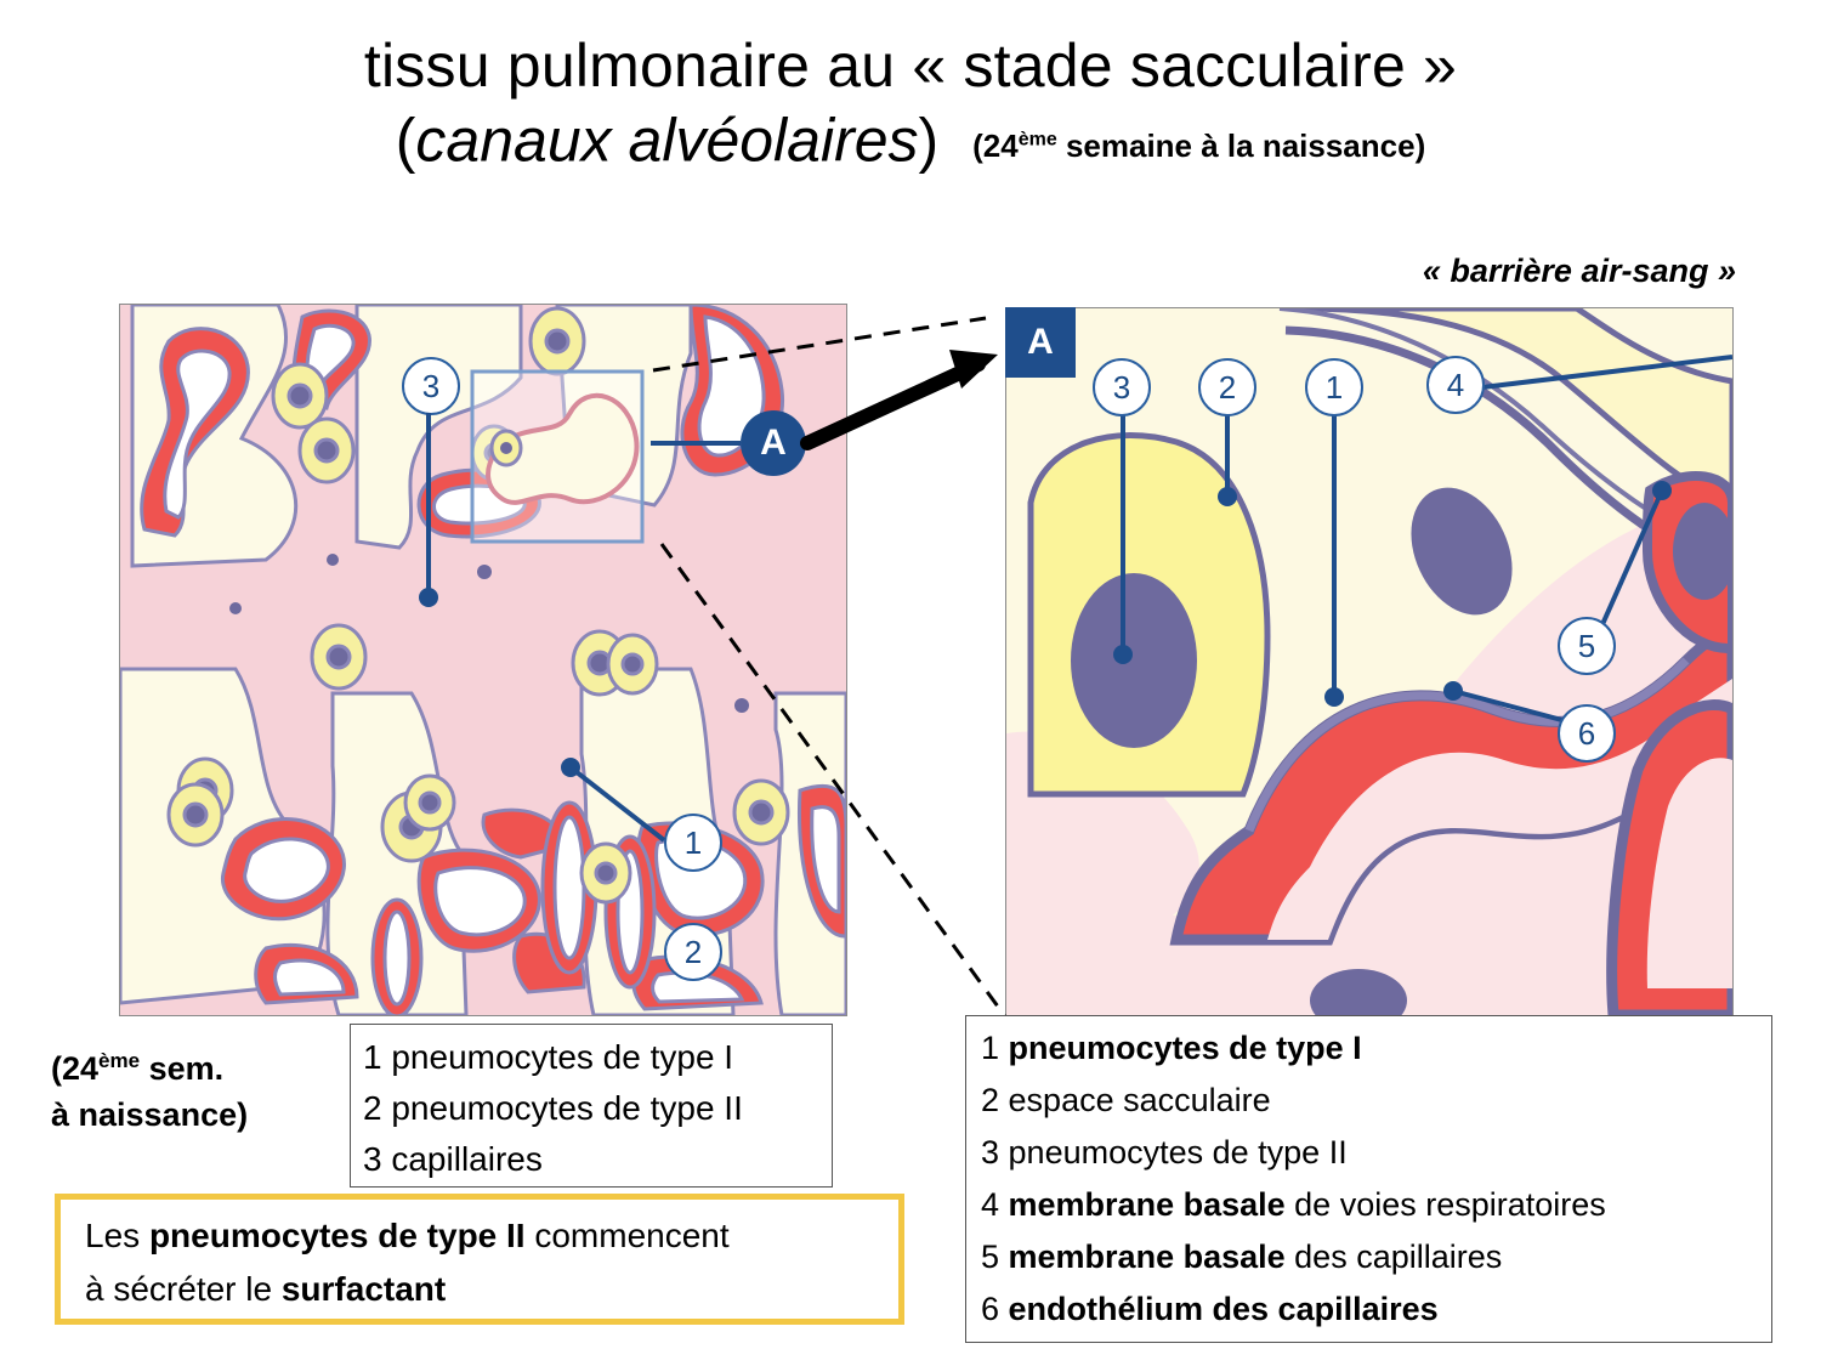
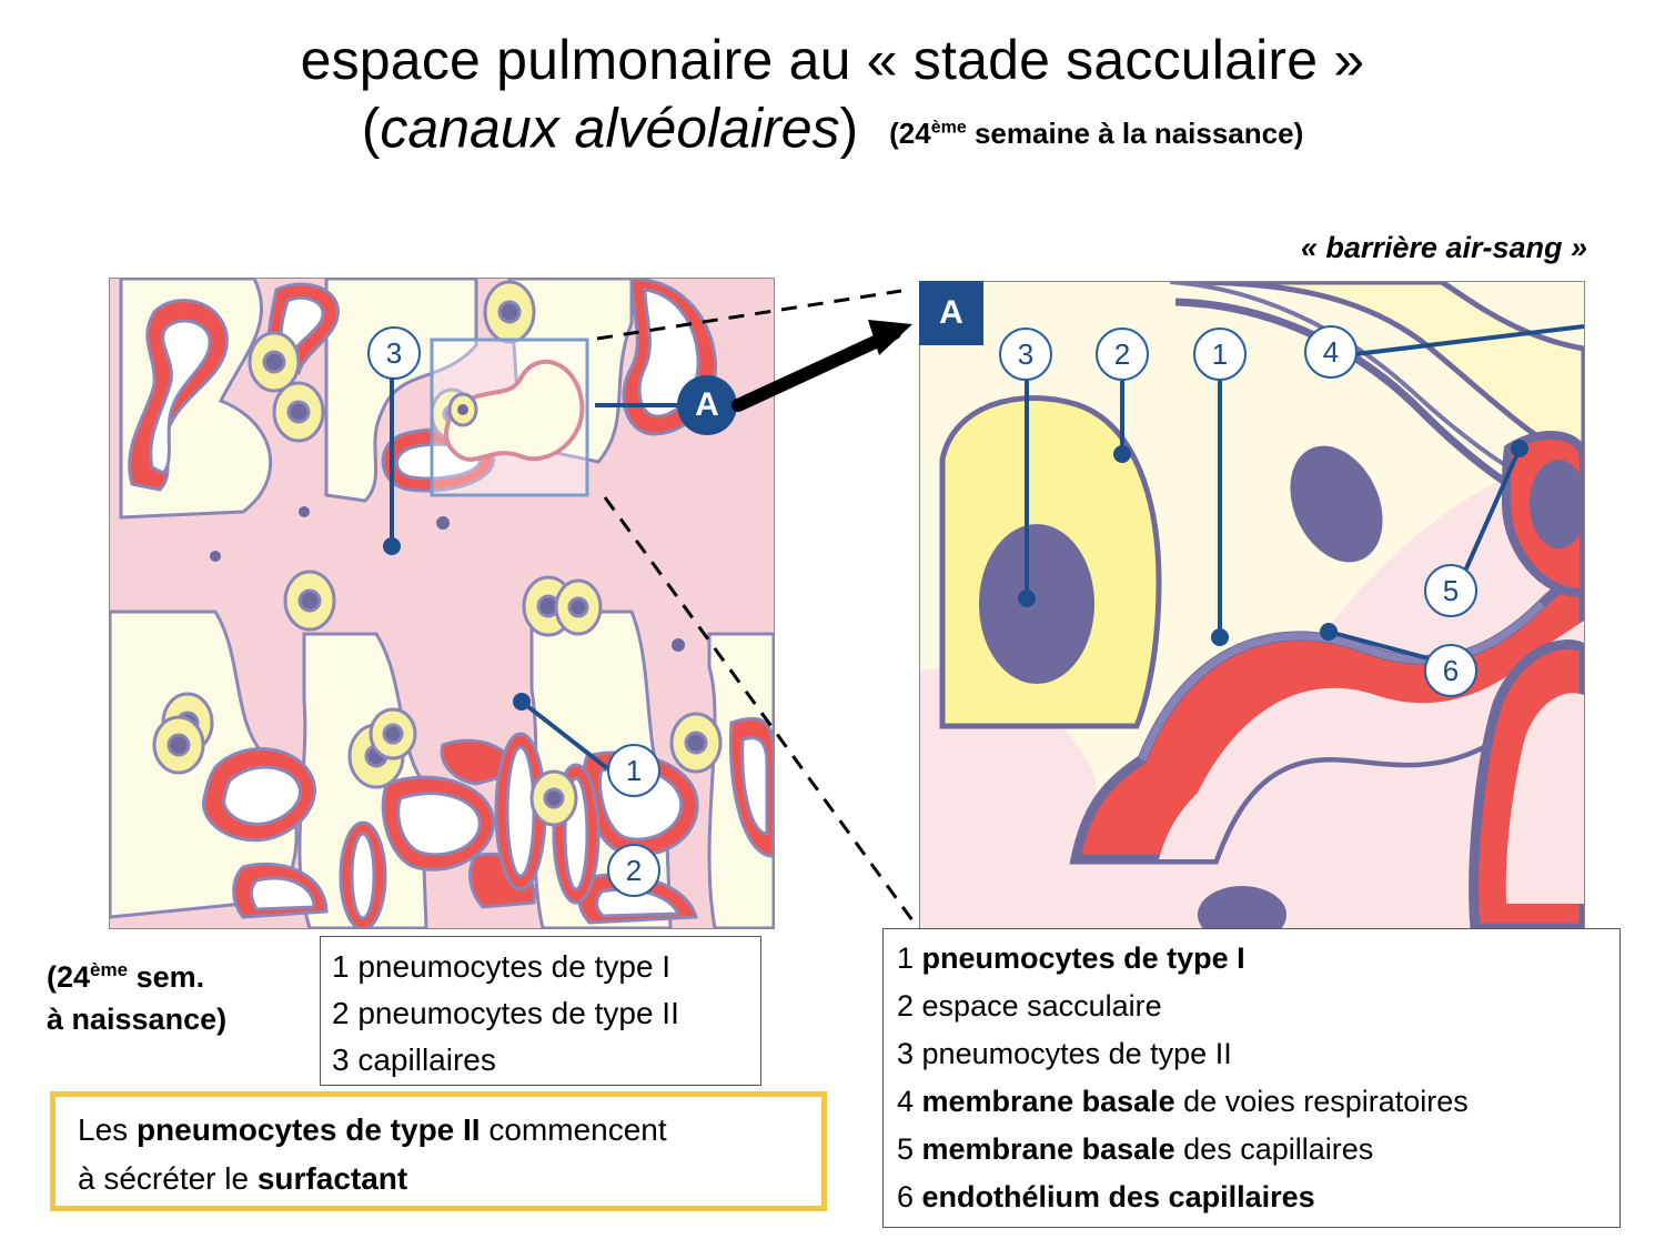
- tissu pulmonaire au « stade sacculaire »
+ espace pulmonaire au « stade sacculaire »
  (canaux alvéolaires) (24ème semaine à la naissance)
  « barrière air-sang »
  A
  3
  2
  1
  4
  5
  6
  3
  1
  2
  A
  (24ème sem.
  à naissance)
  1 pneumocytes de type I
  2 pneumocytes de type II
  3 capillaires
  Les pneumocytes de type II commencent
  à sécréter le surfactant
  1 pneumocytes de type I
  2 espace sacculaire
  3 pneumocytes de type II
  4 membrane basale de voies respiratoires
  5 membrane basale des capillaires
  6 endothélium des capillaires
